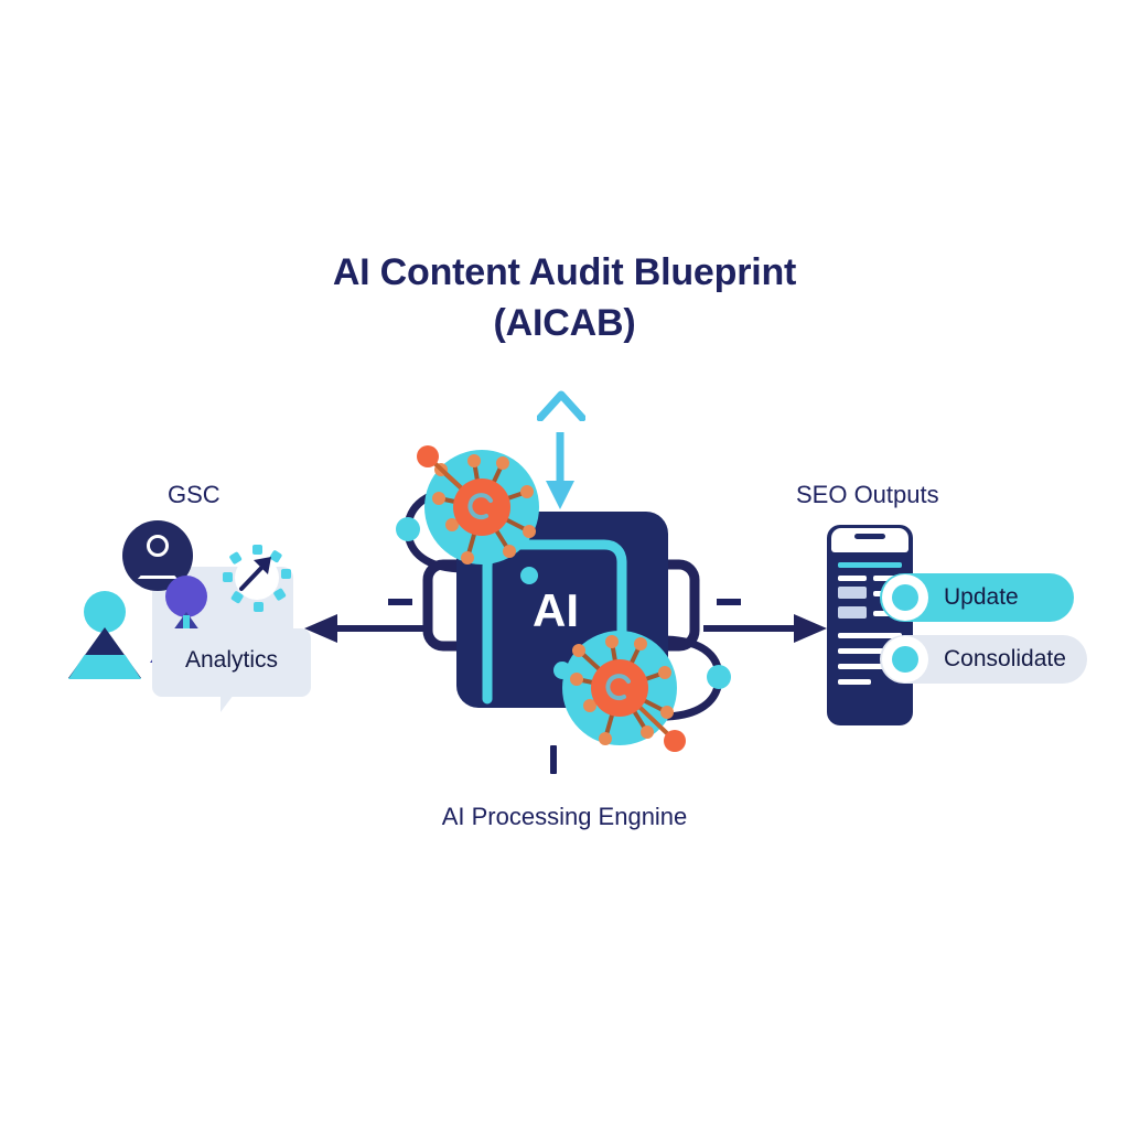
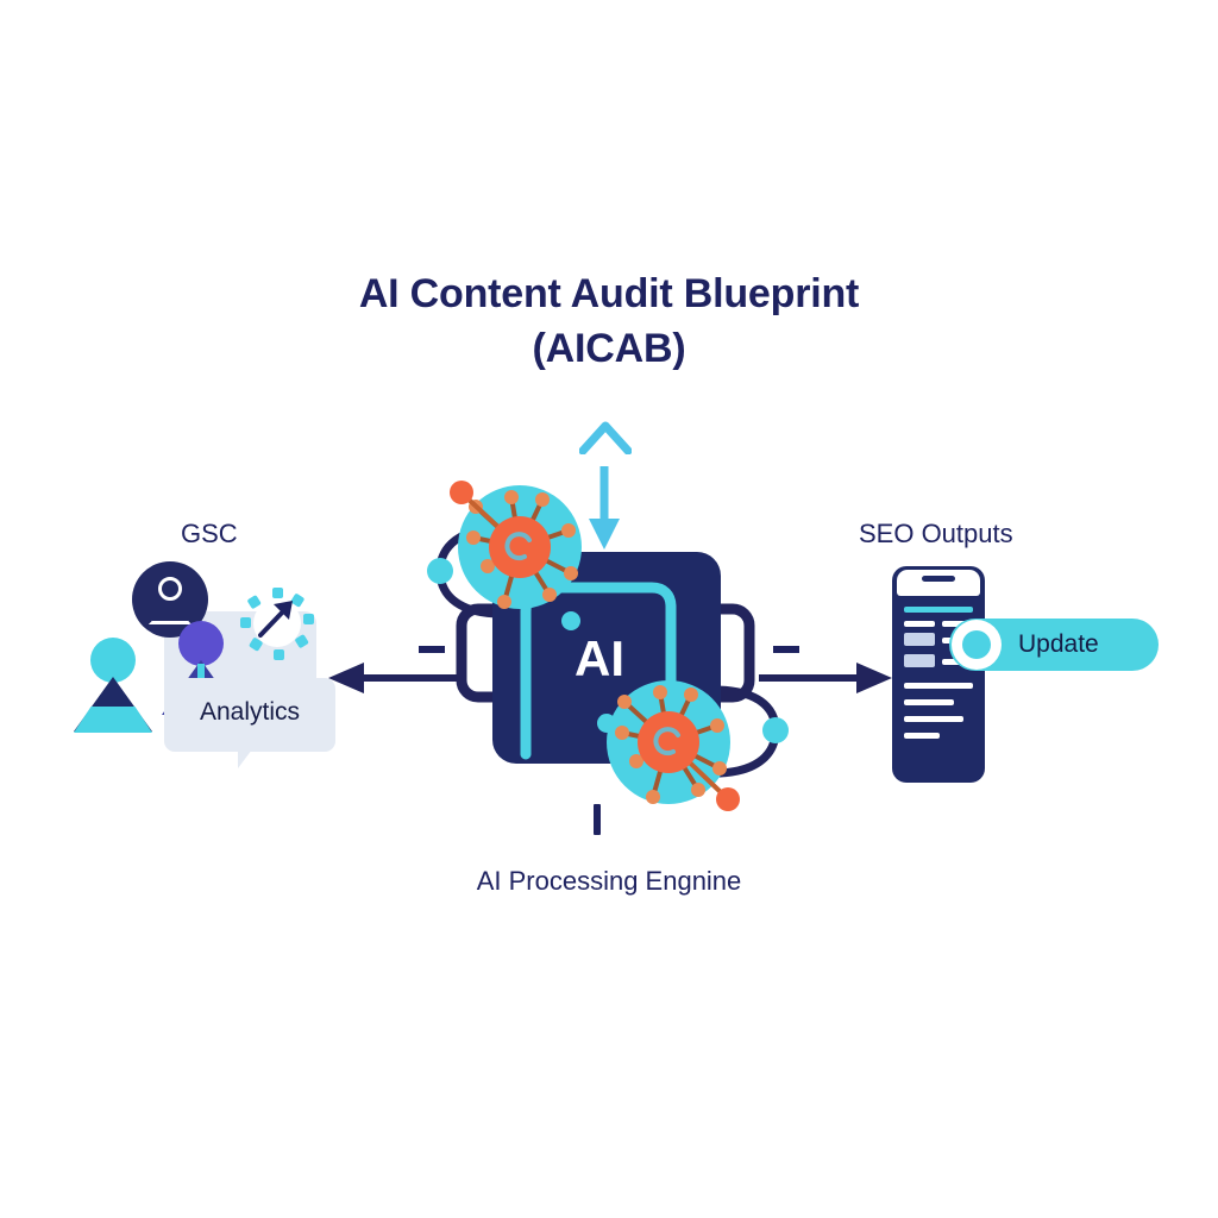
  AI Content Audit Blueprint
  (AICAB)
  GSC
  Analytics
  AI
  AI Processing Engnine
  SEO Outputs
  Update
- Consolidate
